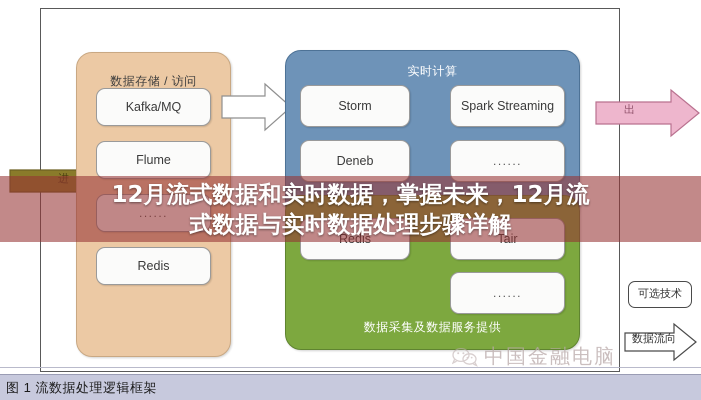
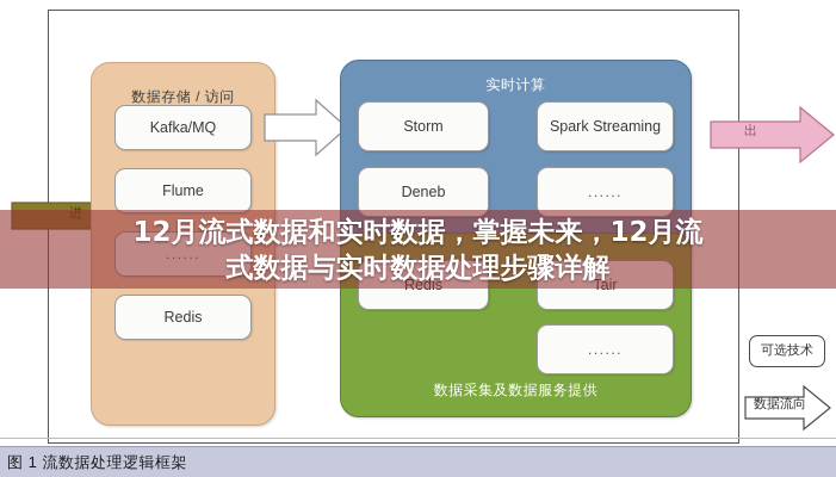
  进
  数据存储 / 访问
  Kafka/MQ
  Flume
  ......
  Redis
  实时计算
  Storm
  Spark Streaming
  Deneb
  ......
  数据采集及数据服务提供
  Redis
  Tair
  ......
  出
  可选技术
  数据流向
- 中国金融电脑
  12月流式数据和实时数据，掌握未来，12月流
  式数据与实时数据处理步骤详解
  图 1 流数据处理逻辑框架
